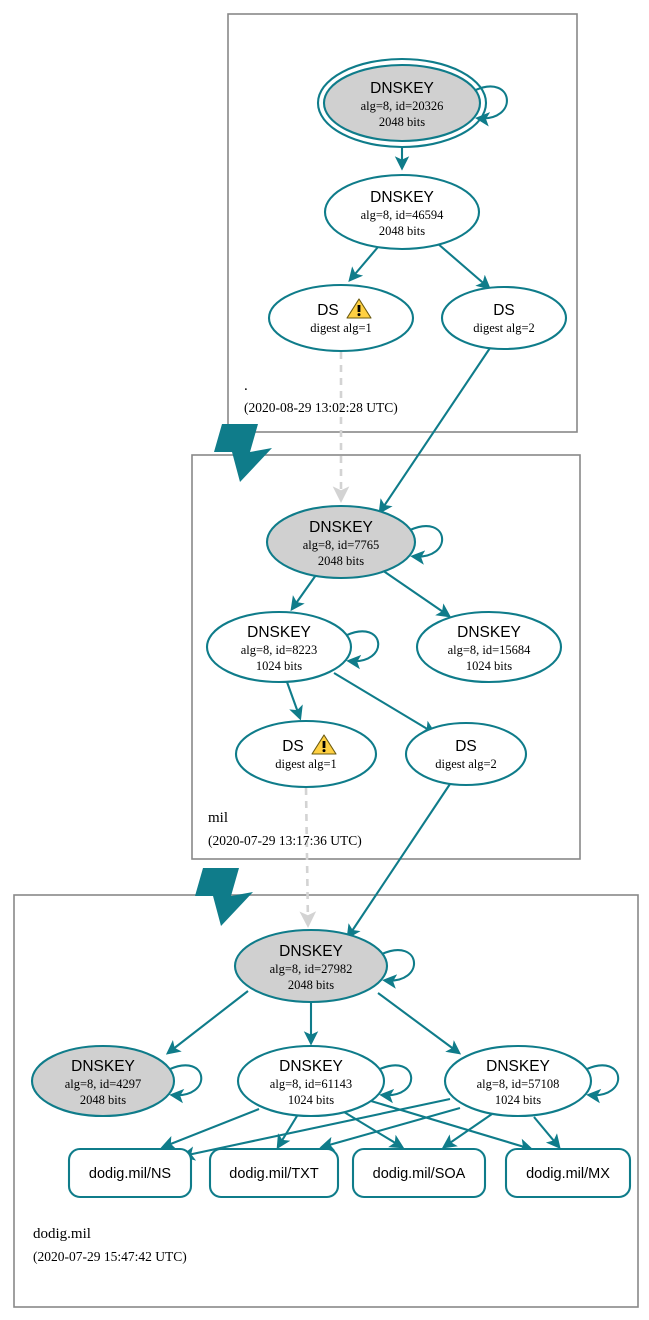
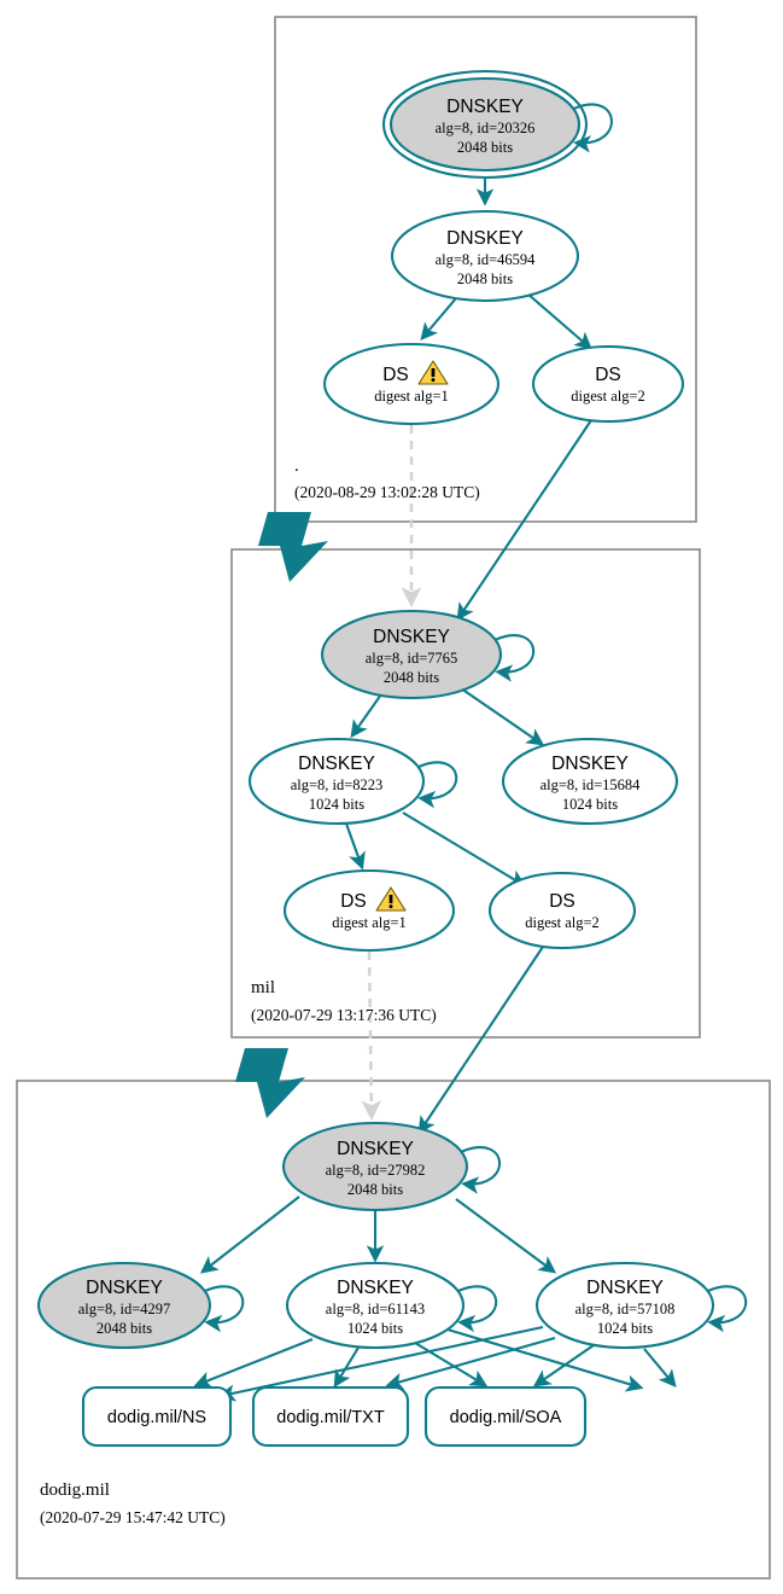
  DNSKEY
  alg=8, id=20326
  2048 bits
  DNSKEY
  alg=8, id=46594
  2048 bits
  DS
  digest alg=1
  DS
  digest alg=2
  DNSKEY
  alg=8, id=7765
  2048 bits
  DNSKEY
  alg=8, id=8223
  1024 bits
  DNSKEY
  alg=8, id=15684
  1024 bits
  DS
  digest alg=1
  DS
  digest alg=2
  DNSKEY
  alg=8, id=27982
  2048 bits
  DNSKEY
  alg=8, id=4297
  2048 bits
  DNSKEY
  alg=8, id=61143
  1024 bits
  DNSKEY
  alg=8, id=57108
  1024 bits
  dodig.mil/NS
  dodig.mil/TXT
  dodig.mil/SOA
- dodig.mil/MX
  .
  (2020-08-29 13:02:28 UTC)
  mil
  (2020-07-29 13:17:36 UTC)
  dodig.mil
  (2020-07-29 15:47:42 UTC)
